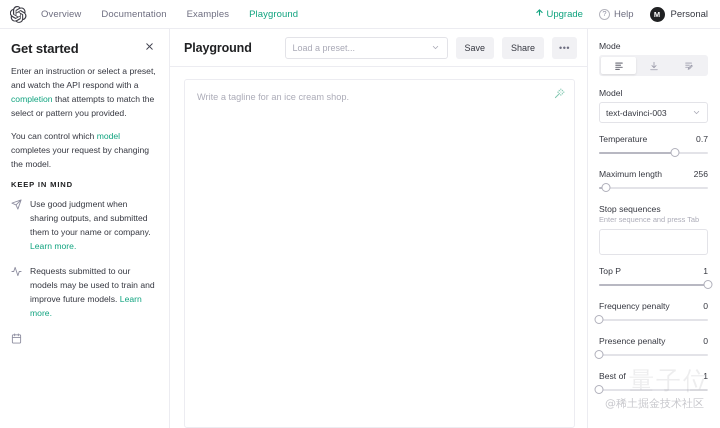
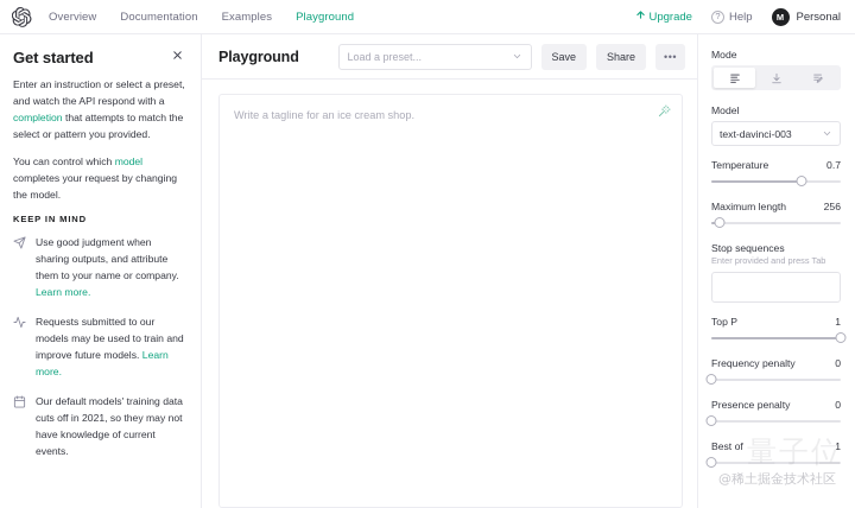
  Overview
  Documentation
  Examples
  Playground
  Upgrade
  ?
  Help
  M
  Personal
  Get started
  Enter an instruction or select a preset, and watch the API respond with a completion that attempts to match the select or pattern you provided.
  You can control which model completes your request by changing the model.
  KEEP IN MIND
- Use good judgment when sharing outputs, and submitted them to your name or company. Learn more.
+ Use good judgment when sharing outputs, and attribute them to your name or company. Learn more.
  Requests submitted to our models may be used to train and improve future models. Learn more.
+ Our default models' training data cuts off in 2021, so they may not have knowledge of current events.
  Playground
  Load a preset...
  Save
  Share
  •••
  Write a tagline for an ice cream shop.
  Mode
  Model
  text-davinci-003
  Temperature
  0.7
  Maximum length
  256
  Stop sequences
- Enter sequence and press Tab
+ Enter provided and press Tab
  Top P
  1
  Frequency penalty
  0
  Presence penalty
  0
  Best of
  1
  量子位
  @稀土掘金技术社区
